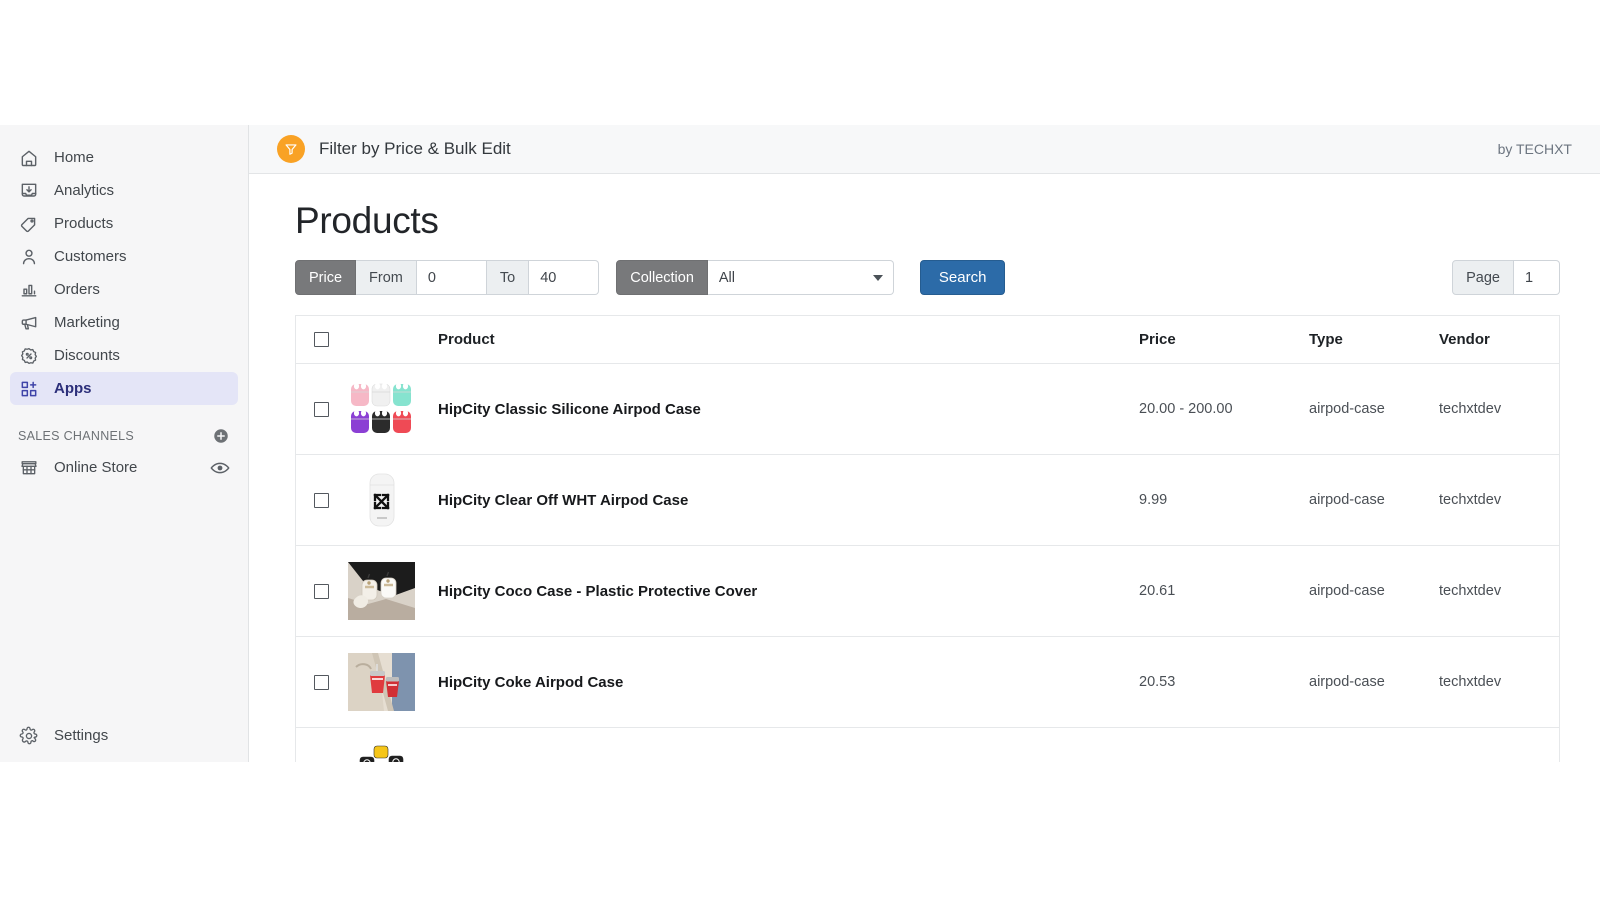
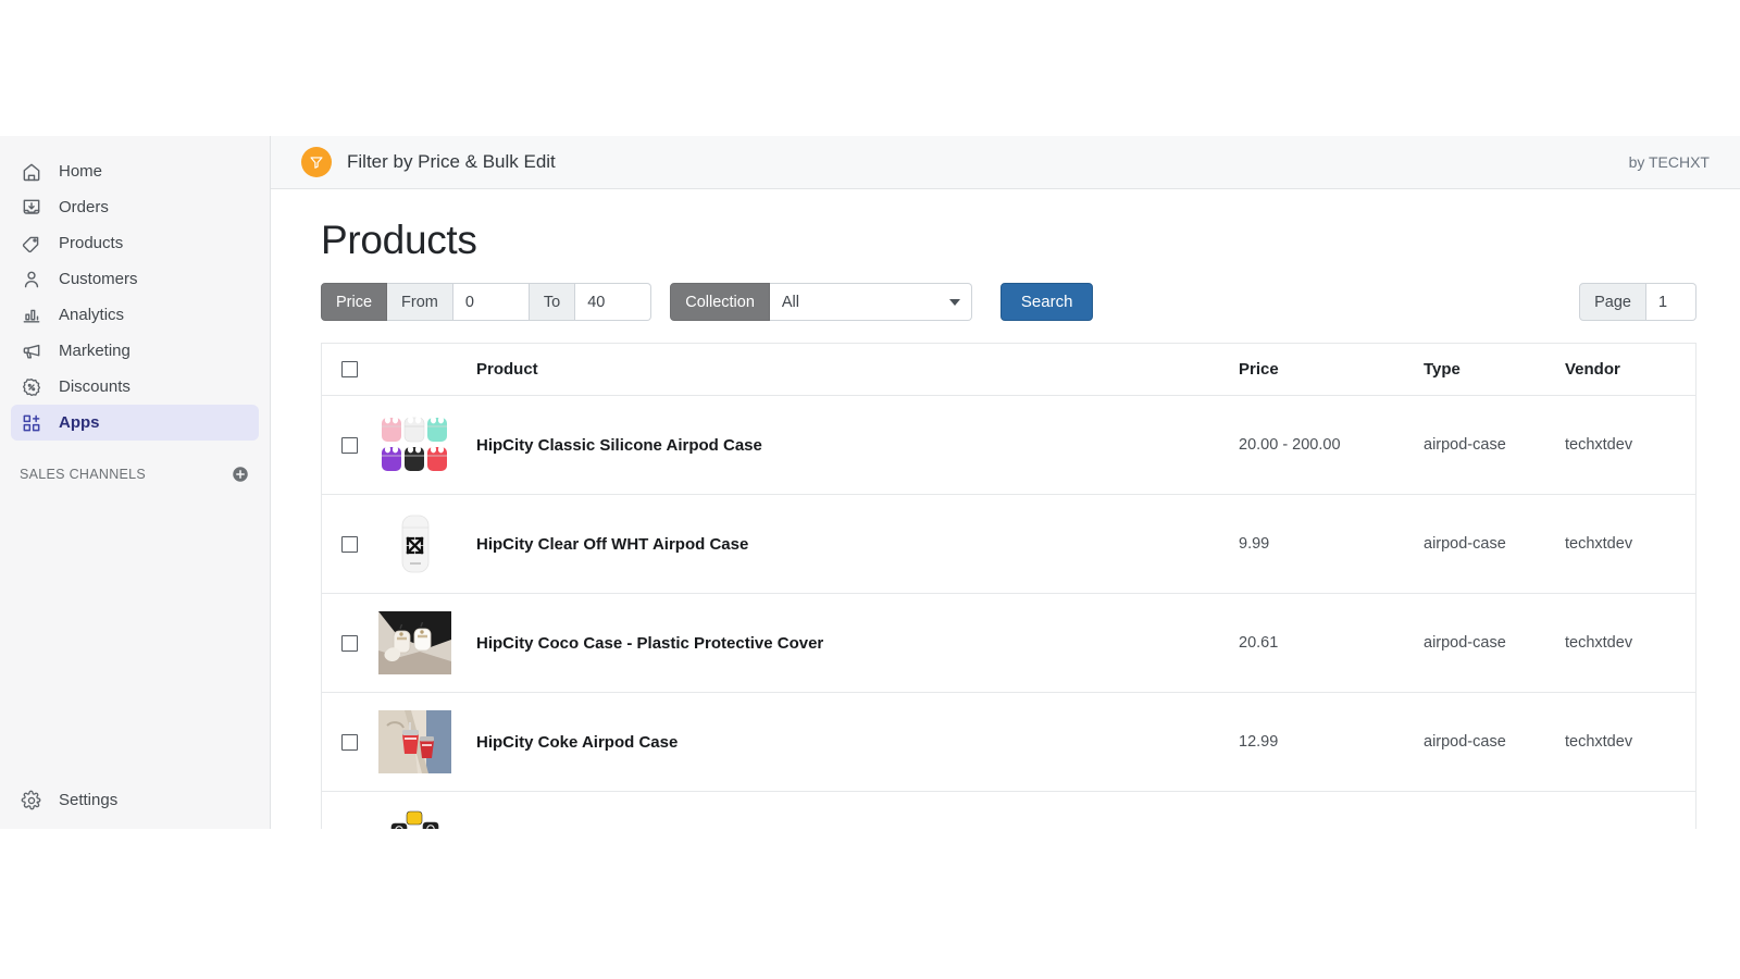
  Home
- Analytics
+ Orders
  Products
  Customers
- Orders
+ Analytics
  Marketing
  Discounts
  Apps
  SALES CHANNELS
- Online Store
  Settings
  Filter by Price & Bulk Edit
  by TECHXT
  Products
  Price
  From
  0
  To
  40
  Collection
  All
  Search
  Page
  1
  		Product	Price	Type	Vendor
  		HipCity Classic Silicone Airpod Case	20.00 - 200.00	airpod-case	techxtdev
  		HipCity Clear Off WHT Airpod Case	9.99	airpod-case	techxtdev
  		HipCity Coco Case - Plastic Protective Cover	20.61	airpod-case	techxtdev
- 		HipCity Coke Airpod Case	20.53	airpod-case	techxtdev
+ 		HipCity Coke Airpod Case	12.99	airpod-case	techxtdev
